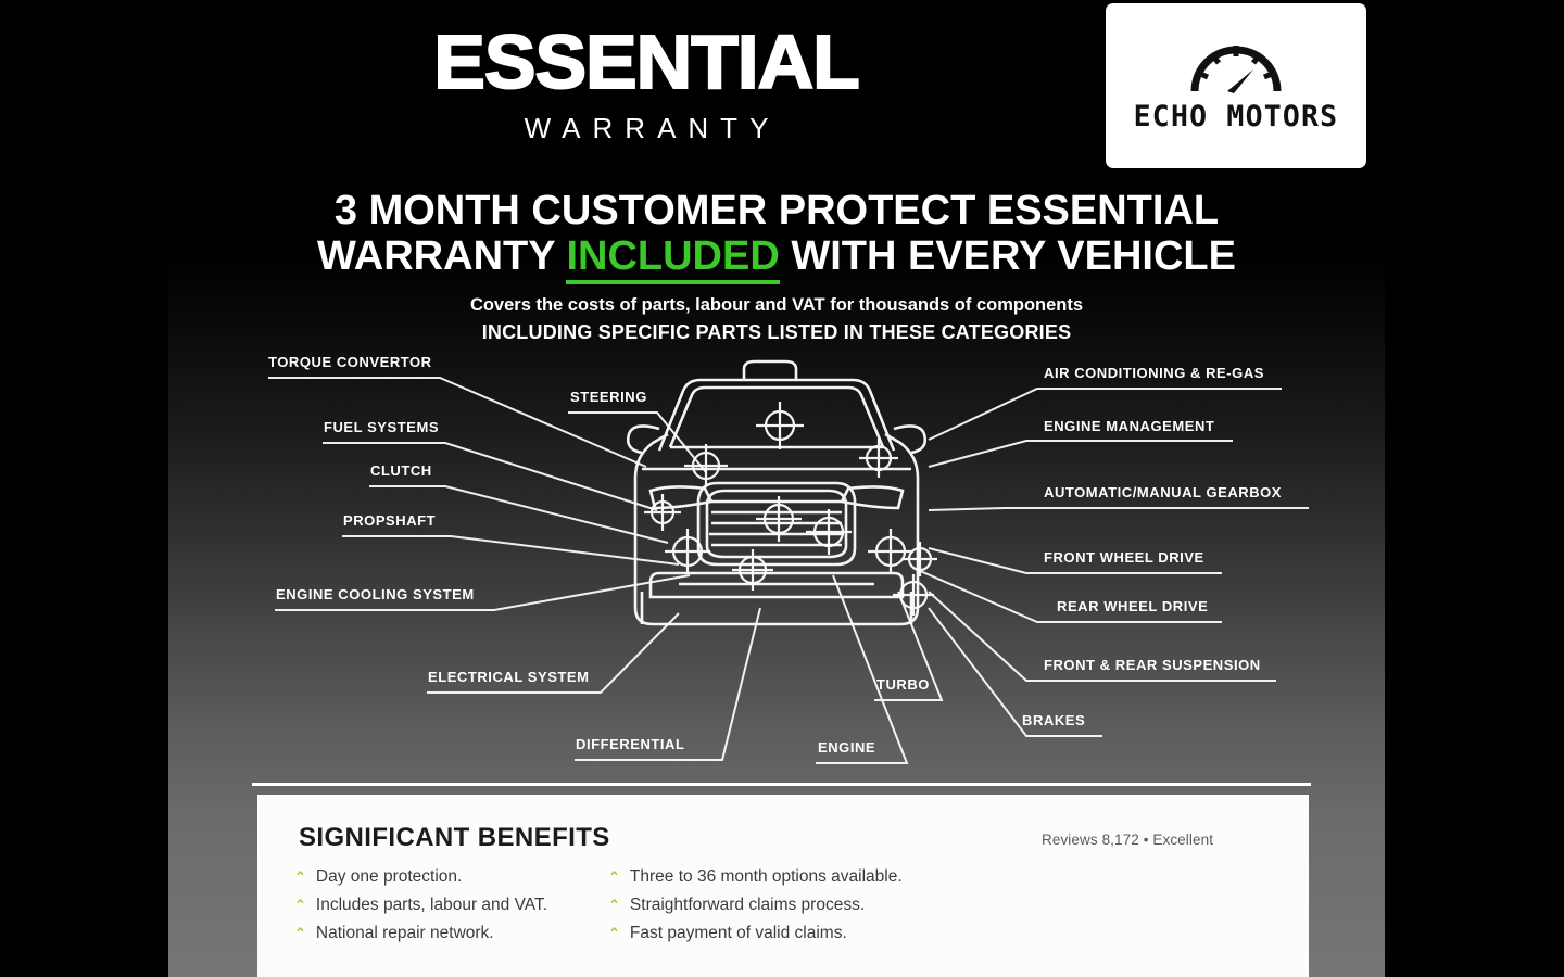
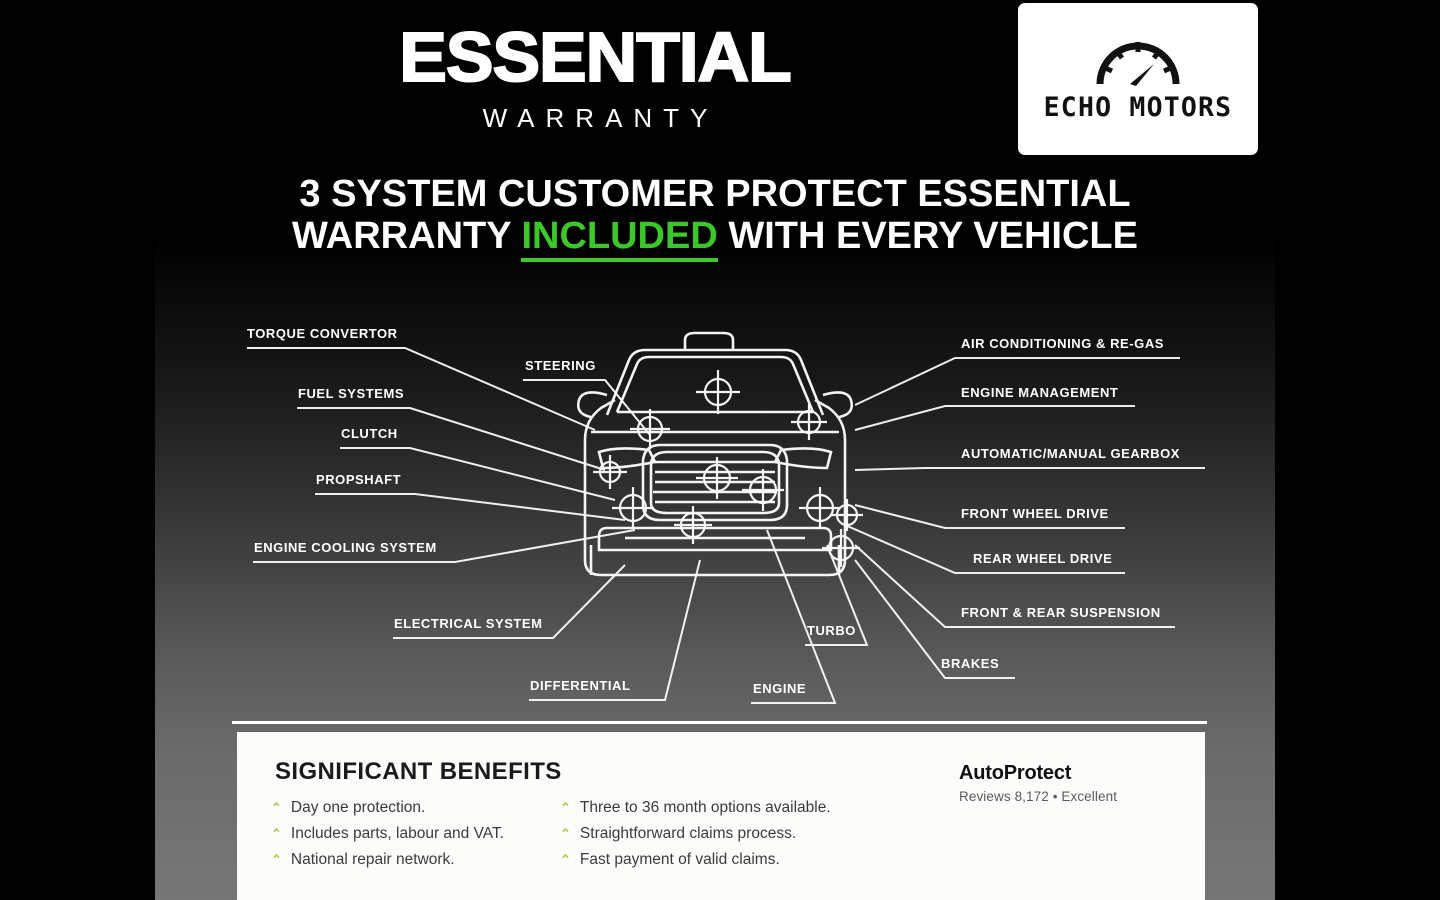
  ESSENTIAL
  WARRANTY
  ECHO MOTORS
- 3 MONTH CUSTOMER PROTECT ESSENTIAL
+ 3 SYSTEM CUSTOMER PROTECT ESSENTIAL
  WARRANTY INCLUDED WITH EVERY VEHICLE
- Covers the costs of parts, labour and VAT for thousands of components
- INCLUDING SPECIFIC PARTS LISTED IN THESE CATEGORIES
  TORQUE CONVERTOR
  FUEL SYSTEMS
  CLUTCH
  PROPSHAFT
  ENGINE COOLING SYSTEM
  ELECTRICAL SYSTEM
  DIFFERENTIAL
  STEERING
  ENGINE
  TURBO
  AIR CONDITIONING & RE-GAS
  ENGINE MANAGEMENT
  AUTOMATIC/MANUAL GEARBOX
  FRONT WHEEL DRIVE
  REAR WHEEL DRIVE
  FRONT & REAR SUSPENSION
  BRAKES
  SIGNIFICANT BENEFITS
  ⌃
  Day one protection.
  ⌃
  Includes parts, labour and VAT.
  ⌃
  National repair network.
  ⌃
  Three to 36 month options available.
  ⌃
  Straightforward claims process.
  ⌃
  Fast payment of valid claims.
+ AutoProtect
  Reviews 8,172 • Excellent
